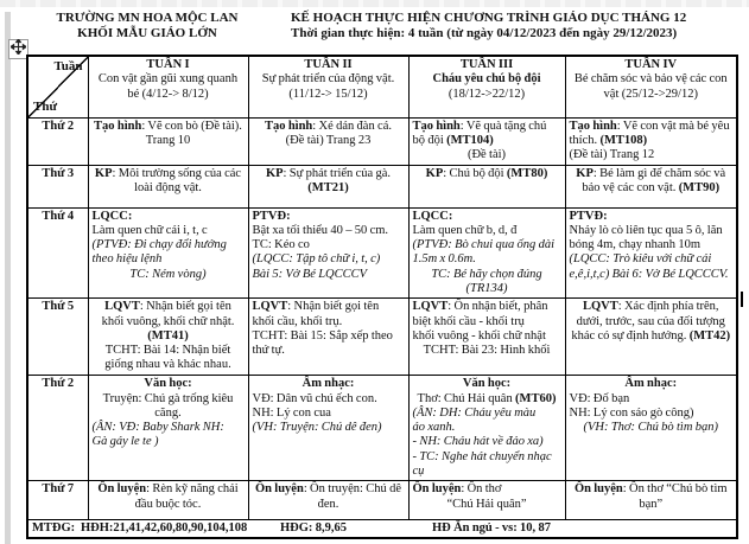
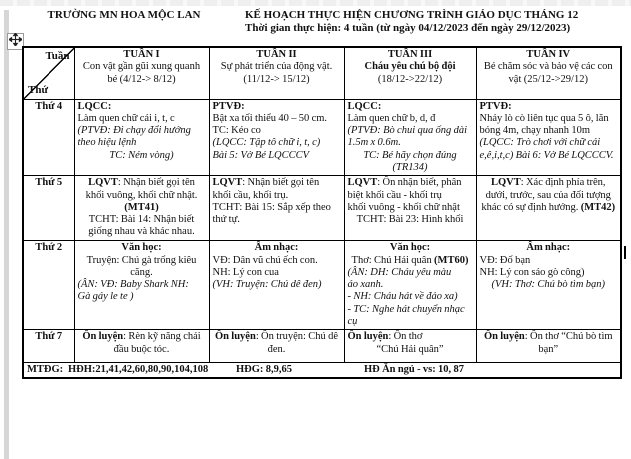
  TRƯỜNG MN HOA MỘC LAN
- KHỐI MẪU GIÁO LỚN
  KẾ HOẠCH THỰC HIỆN CHƯƠNG TRÌNH GIÁO DỤC THÁNG 12
  Thời gian thực hiện: 4 tuần (từ ngày 04/12/2023 đến ngày 29/12/2023)
  Tuần Thứ	TUẦN ICon vật gần gũi xung quanhbé (4/12-> 8/12)	TUẦN IISự phát triển của động vật.(11/12-> 15/12)	TUẦN IIICháu yêu chú bộ đội(18/12->22/12)	TUẦN IVBé chăm sóc và bảo vệ các convật (25/12->29/12)
- Thứ 2	Tạo hình: Vẽ con bò (Đề tài).Trang 10	Tạo hình: Xé dán đàn cá.(Đề tài) Trang 23	Tạo hình: Vẽ quà tặng chúbộ đội (MT104)(Đề tài)	Tạo hình: Vẽ con vật mà bé yêuthích. (MT108)(Đề tài) Trang 12
- Thứ 3	KP: Môi trường sống của cácloài động vật.	KP: Sự phát triển của gà.(MT21)	KP: Chú bộ đội (MT80)	KP: Bé làm gì để chăm sóc vàbảo vệ các con vật. (MT90)
- Thứ 4	LQCC:Làm quen chữ cái i, t, c (PTVĐ: Đi chạy đổi hướngtheo hiệu lệnhTC: Ném vòng)	PTVĐ:Bật xa tối thiểu 40 – 50 cm.TC: Kéo co(LQCC: Tập tô chữ i, t, c)Bài 5: Vở Bé LQCCCV	LQCC:Làm quen chữ b, d, đ(PTVĐ: Bò chui qua ống dài1.5m x 0.6m.TC: Bé hãy chọn đúng(TR134)	PTVĐ:Nhảy lò cò liên tục qua 5 ô, lănbóng 4m, chạy nhanh 10m (LQCC: Trò kiêu với chữ cáie,ê,i,t,c) Bài 6: Vở Bé LQCCCV.
+ Thứ 4	LQCC:Làm quen chữ cái i, t, c (PTVĐ: Đi chạy đổi hướngtheo hiệu lệnhTC: Ném vòng)	PTVĐ:Bật xa tối thiểu 40 – 50 cm.TC: Kéo co(LQCC: Tập tô chữ i, t, c)Bài 5: Vở Bé LQCCCV	LQCC:Làm quen chữ b, d, đ(PTVĐ: Bò chui qua ống dài1.5m x 0.6m.TC: Bé hãy chọn đúng(TR134)	PTVĐ:Nhảy lò cò liên tục qua 5 ô, lănbóng 4m, chạy nhanh 10m (LQCC: Trò chơi với chữ cáie,ê,i,t,c) Bài 6: Vở Bé LQCCCV.
  Thứ 5	LQVT: Nhận biết gọi tênkhối vuông, khối chữ nhật.(MT41)TCHT: Bài 14: Nhận biếtgiống nhau và khác nhau.	LQVT: Nhận biết gọi tênkhối cầu, khối trụ.TCHT: Bài 15: Sắp xếp theothứ tự.	LQVT: Ôn nhận biết, phânbiệt khối cầu - khối trụkhối vuông - khối chữ nhậtTCHT: Bài 23: Hình khối	LQVT: Xác định phía trên,dưới, trước, sau của đối tượngkhác có sự định hướng. (MT42)
  Thứ 2	Văn học:Truyện: Chú gà trống kiêucăng.(ÂN: VĐ: Baby Shark NH:Gà gáy le te )	Âm nhạc:VĐ: Dân vũ chú ếch con.NH: Lý con cua (VH: Truyện: Chú dê đen)	Văn học:Thơ: Chú Hải quân (MT60) (ÂN: DH: Cháu yêu màuáo xanh.- NH: Cháu hát về đảo xa)- TC: Nghe hát chuyển nhạccụ	Âm nhạc:VĐ: Đố bạnNH: Lý con sáo gò công) (VH: Thơ: Chú bò tìm bạn)
  Thứ 7	Ôn luyện: Rèn kỹ năng chảiđầu buộc tóc.	Ôn luyện: Ôn truyện: Chú dêđen.	Ôn luyện: Ôn thơ“Chú Hải quân”	Ôn luyện: Ôn thơ “Chú bò tìmbạn”
  MTĐG: HĐH:21,41,42,60,80,90,104,108 HĐG: 8,9,65 HĐ Ăn ngủ - vs: 10, 87
